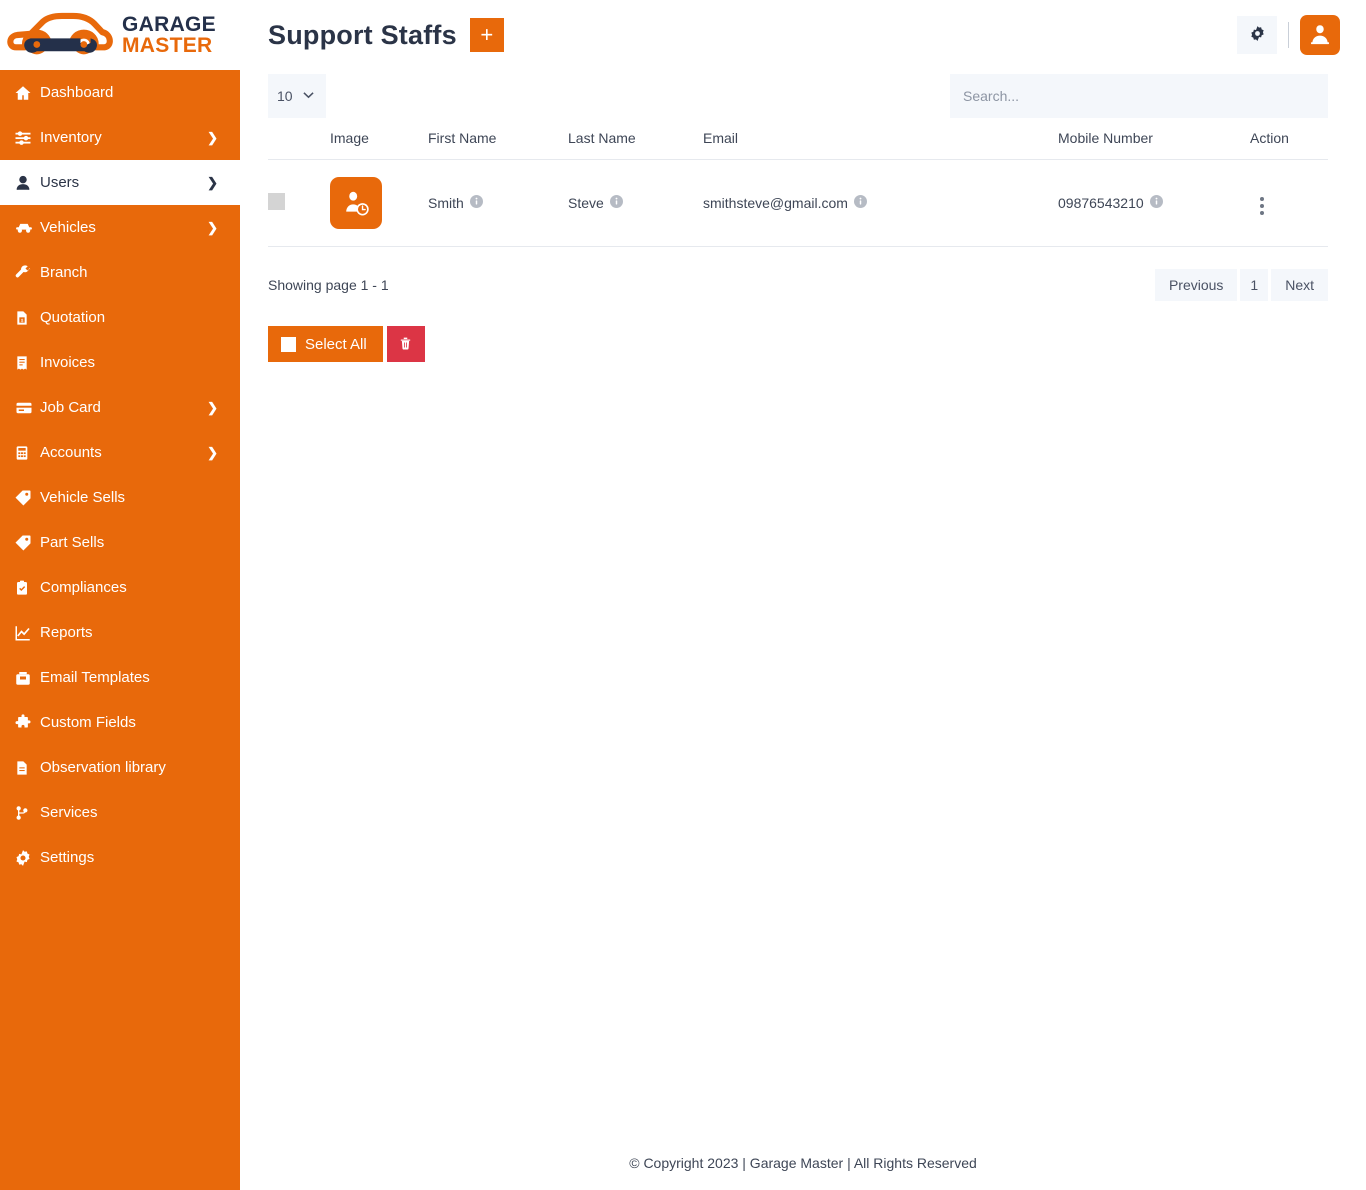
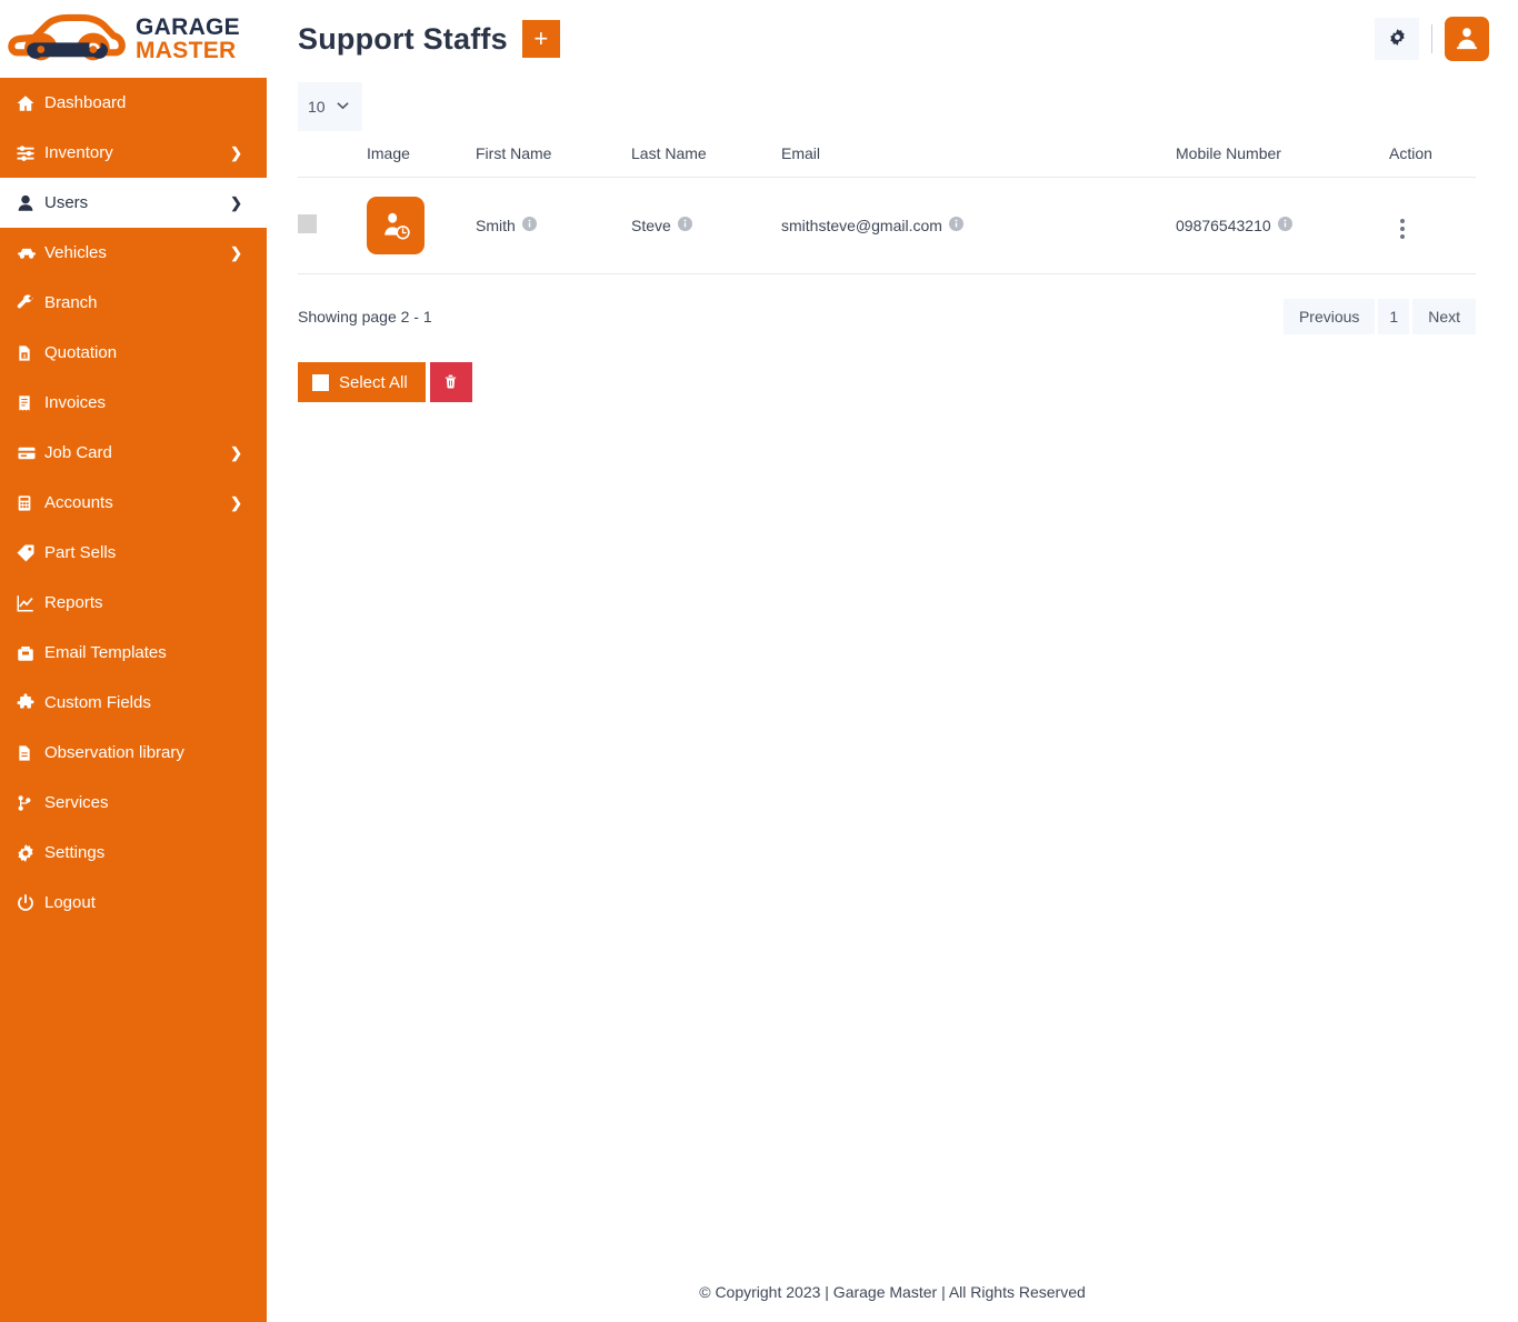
  GARAGE
  MASTER
  Dashboard
  Inventory
  ❯
  Users
  ❯
  Vehicles
  ❯
  Branch
  Quotation
  Invoices
  Job Card
  ❯
  Accounts
  ❯
- Vehicle Sells
  Part Sells
- Compliances
  Reports
  Email Templates
  Custom Fields
  Observation library
  Services
  Settings
+ Logout
  Support Staffs
  +
  10
- Search...
  	Image	First Name	Last Name	Email	Mobile Number	Action
  		Smith	Steve	smithsteve@gmail.com	09876543210
- Showing page 1 - 1
+ Showing page 2 - 1
  Previous
  1
  Next
  Select All
  © Copyright 2023 | Garage Master | All Rights Reserved
